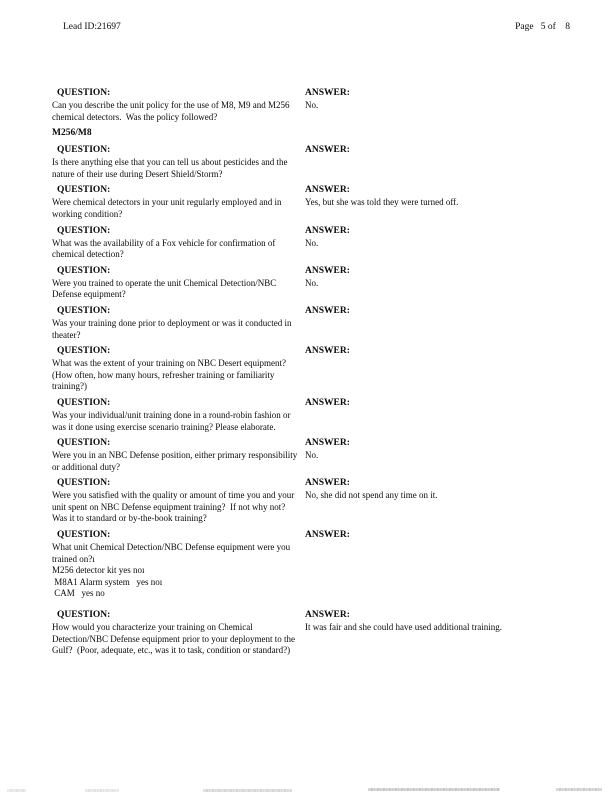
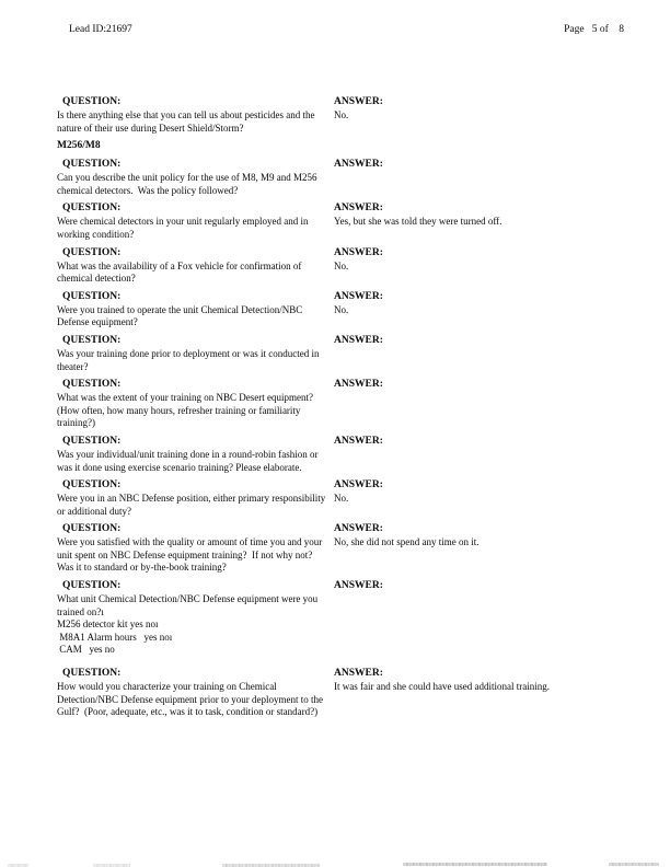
  Lead ID:21697
  Page 5 of 8
  QUESTION:
- Can you describe the unit policy for the use of M8, M9 and M256 chemical detectors. Was the policy followed?
+ Is there anything else that you can tell us about pesticides and the nature of their use during Desert Shield/Storm?
  ANSWER:
  No.
  M256/M8
  QUESTION:
- Is there anything else that you can tell us about pesticides and the nature of their use during Desert Shield/Storm?
+ Can you describe the unit policy for the use of M8, M9 and M256 chemical detectors. Was the policy followed?
  ANSWER:
  QUESTION:
  Were chemical detectors in your unit regularly employed and in working condition?
  ANSWER:
  Yes, but she was told they were turned off.
  QUESTION:
  What was the availability of a Fox vehicle for confirmation of chemical detection?
  ANSWER:
  No.
  QUESTION:
  Were you trained to operate the unit Chemical Detection/NBC Defense equipment?
  ANSWER:
  No.
  QUESTION:
  Was your training done prior to deployment or was it conducted in theater?
  ANSWER:
  QUESTION:
  What was the extent of your training on NBC Desert equipment? (How often, how many hours, refresher training or familiarity training?)
  ANSWER:
  QUESTION:
  Was your individual/unit training done in a round-robin fashion or was it done using exercise scenario training? Please elaborate.
  ANSWER:
  QUESTION:
  Were you in an NBC Defense position, either primary responsibility or additional duty?
  ANSWER:
  No.
  QUESTION:
  Were you satisfied with the quality or amount of time you and your unit spent on NBC Defense equipment training? If not why not? Was it to standard or by-the-book training?
  ANSWER:
  No, she did not spend any time on it.
  QUESTION:
  What unit Chemical Detection/NBC Defense equipment were you trained on?ı
  M256 detector kit yes noı
- M8A1 Alarm system yes noı
+ M8A1 Alarm hours yes noı
  CAM yes no
  ANSWER:
  QUESTION:
  How would you characterize your training on Chemical Detection/NBC Defense equipment prior to your deployment to the Gulf? (Poor, adequate, etc., was it to task, condition or standard?)
  ANSWER:
  It was fair and she could have used additional training.
